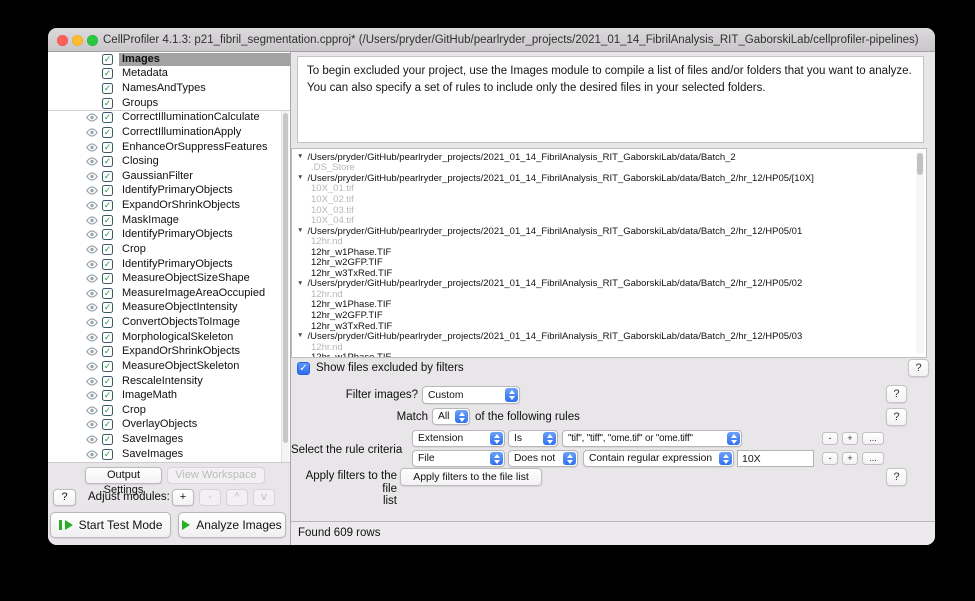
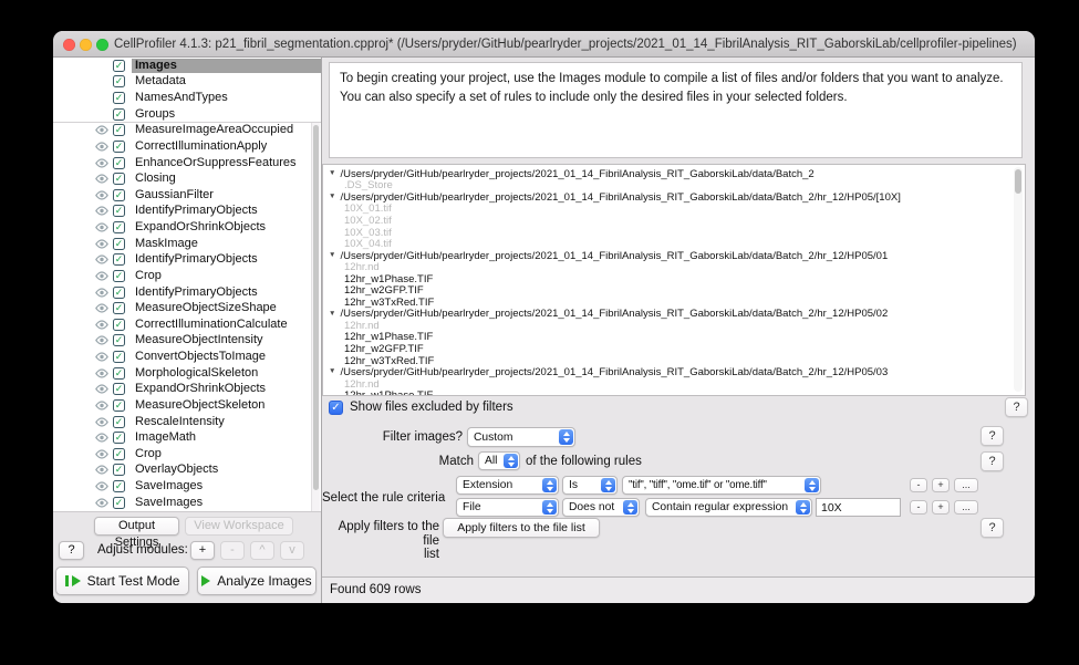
  CellProfiler 4.1.3: p21_fibril_segmentation.cpproj* (/Users/pryder/GitHub/pearlryder_projects/2021_01_14_FibrilAnalysis_RIT_GaborskiLab/cellprofiler-pipelines)
  Images
  Metadata
  NamesAndTypes
  Groups
- CorrectIlluminationCalculate
+ MeasureImageAreaOccupied
  CorrectIlluminationApply
  EnhanceOrSuppressFeatures
  Closing
  GaussianFilter
  IdentifyPrimaryObjects
  ExpandOrShrinkObjects
  MaskImage
  IdentifyPrimaryObjects
  Crop
  IdentifyPrimaryObjects
  MeasureObjectSizeShape
- MeasureImageAreaOccupied
+ CorrectIlluminationCalculate
  MeasureObjectIntensity
  ConvertObjectsToImage
  MorphologicalSkeleton
  ExpandOrShrinkObjects
  MeasureObjectSkeleton
  RescaleIntensity
  ImageMath
  Crop
  OverlayObjects
  SaveImages
  SaveImages
- To begin excluded your project, use the Images module to compile a list of files and/or folders that you want to analyze. You can also specify a set of rules to include only the desired files in your selected folders.
+ To begin creating your project, use the Images module to compile a list of files and/or folders that you want to analyze. You can also specify a set of rules to include only the desired files in your selected folders.
  /Users/pryder/GitHub/pearlryder_projects/2021_01_14_FibrilAnalysis_RIT_GaborskiLab/data/Batch_2
  .DS_Store
  /Users/pryder/GitHub/pearlryder_projects/2021_01_14_FibrilAnalysis_RIT_GaborskiLab/data/Batch_2/hr_12/HP05/[10X]
  10X_01.tif
  10X_02.tif
  10X_03.tif
  10X_04.tif
  /Users/pryder/GitHub/pearlryder_projects/2021_01_14_FibrilAnalysis_RIT_GaborskiLab/data/Batch_2/hr_12/HP05/01
  12hr.nd
  12hr_w1Phase.TIF
  12hr_w2GFP.TIF
  12hr_w3TxRed.TIF
  /Users/pryder/GitHub/pearlryder_projects/2021_01_14_FibrilAnalysis_RIT_GaborskiLab/data/Batch_2/hr_12/HP05/02
  12hr.nd
  12hr_w1Phase.TIF
  12hr_w2GFP.TIF
  12hr_w3TxRed.TIF
  /Users/pryder/GitHub/pearlryder_projects/2021_01_14_FibrilAnalysis_RIT_GaborskiLab/data/Batch_2/hr_12/HP05/03
  12hr.nd
  Show files excluded by filters
  ?
  Filter images?
  Custom
  ?
  Match
  All
  of the following rules
  ?
  Select the rule criteria
  Extension
  Is
  "tif", "tiff", "ome.tif" or "ome.tiff"
  -
  +
  ...
  File
  Does not
  Contain regular expression
  10X
  -
  +
  ...
  Apply filters to the file
  list
  Apply filters to the file list
  ?
  Found 609 rows
  Output Settings
  View Workspace
  ?
  Adjust modules:
  +
  -
  ^
  v
  Start Test Mode
  Analyze Images
